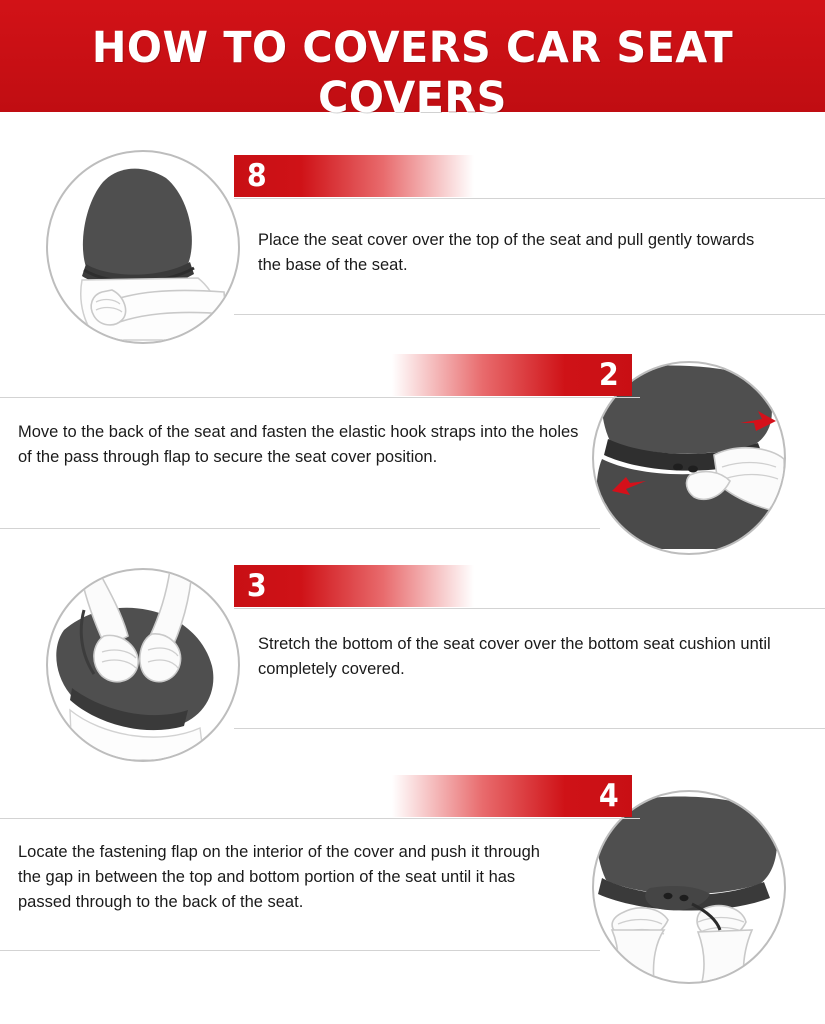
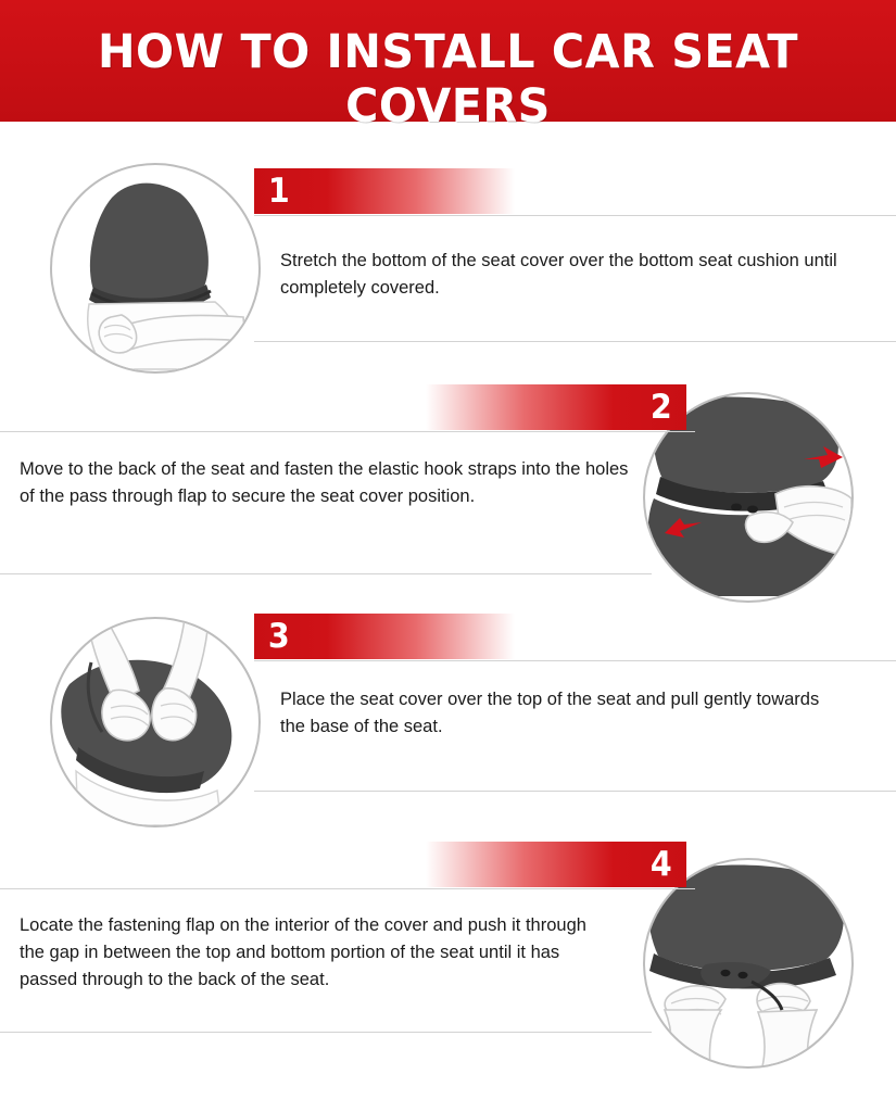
- HOW TO COVERS CAR SEAT COVERS
+ HOW TO INSTALL CAR SEAT COVERS
- 8
+ 1
- Place the seat cover over the top of the seat and pull gently towards the base of the seat.
+ Stretch the bottom of the seat cover over the bottom seat cushion until completely covered.
  2
  Move to the back of the seat and fasten the elastic hook straps into the holes of the pass through flap to secure the seat cover position.
  3
- Stretch the bottom of the seat cover over the bottom seat cushion until completely covered.
+ Place the seat cover over the top of the seat and pull gently towards the base of the seat.
  4
  Locate the fastening flap on the interior of the cover and push it through the gap in between the top and bottom portion of the seat until it has passed through to the back of the seat.
